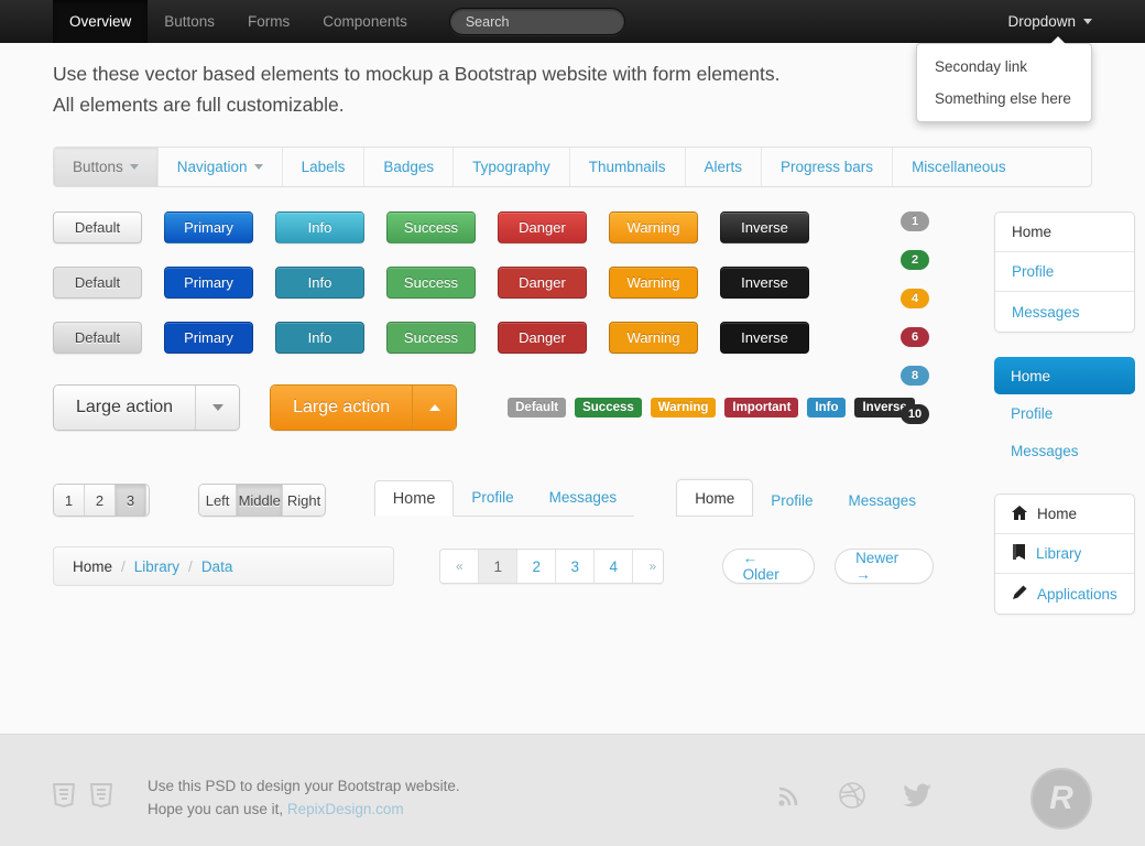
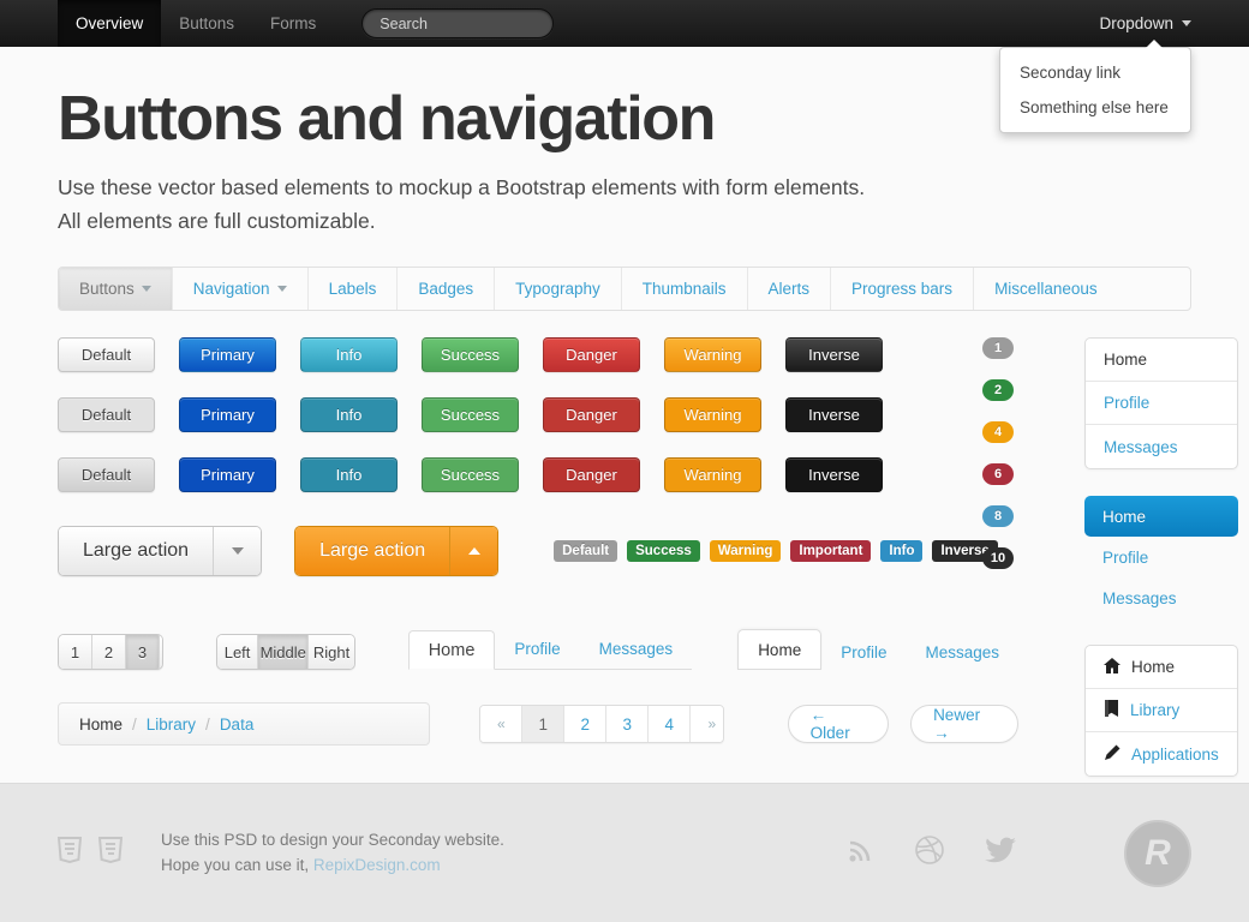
  Overview
  Buttons
  Forms
- Components
  Search
  Dropdown
  Seconday link
  Something else here
+ Buttons and navigation
- Use these vector based elements to mockup a Bootstrap website with form elements.
+ Use these vector based elements to mockup a Bootstrap elements with form elements.
  All elements are full customizable.
  Buttons
  Navigation
  Labels
  Badges
  Typography
  Thumbnails
  Alerts
  Progress bars
  Miscellaneous
  1
  2
  4
  6
  8
  10
  Default
  Primary
  Info
  Success
  Danger
  Warning
  Inverse
  Default
  Primary
  Info
  Success
  Danger
  Warning
  Inverse
  Default
  Primary
  Info
  Success
  Danger
  Warning
  Inverse
  Large action
  Large action
  Default
  Success
  Warning
  Important
  Info
  Invers
  1
  2
  3
  Left
  Middle
  Right
  Home
  Profile
  Messages
  Home
  Profile
  Messages
  Home
  /
  Library
  /
  Data
  «
  1
  2
  3
  4
  »
  ← Older
  Newer →
  Home
  Profile
  Messages
  Home
  Profile
  Messages
  Home
  Library
  Applications
- Use this PSD to design your Bootstrap website.
+ Use this PSD to design your Seconday website.
  Hope you can use it, RepixDesign.com
  R
